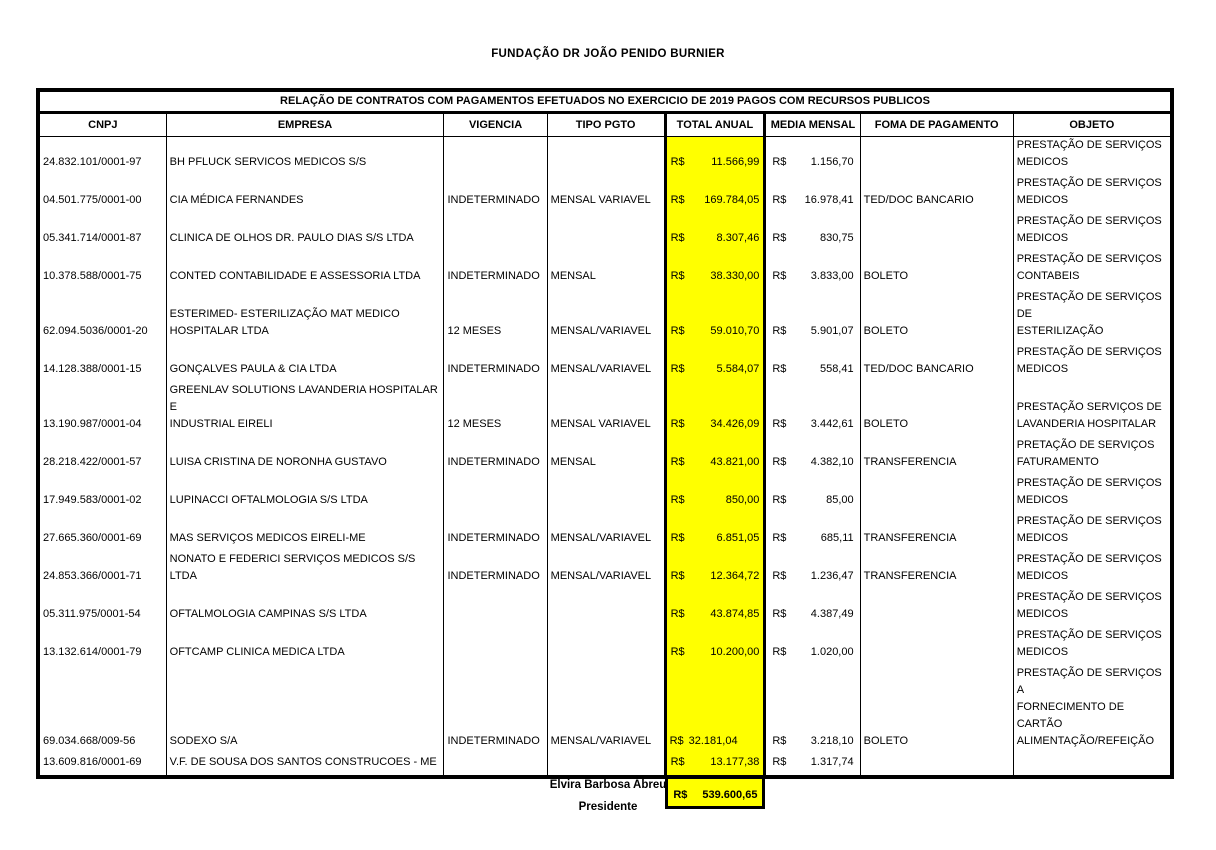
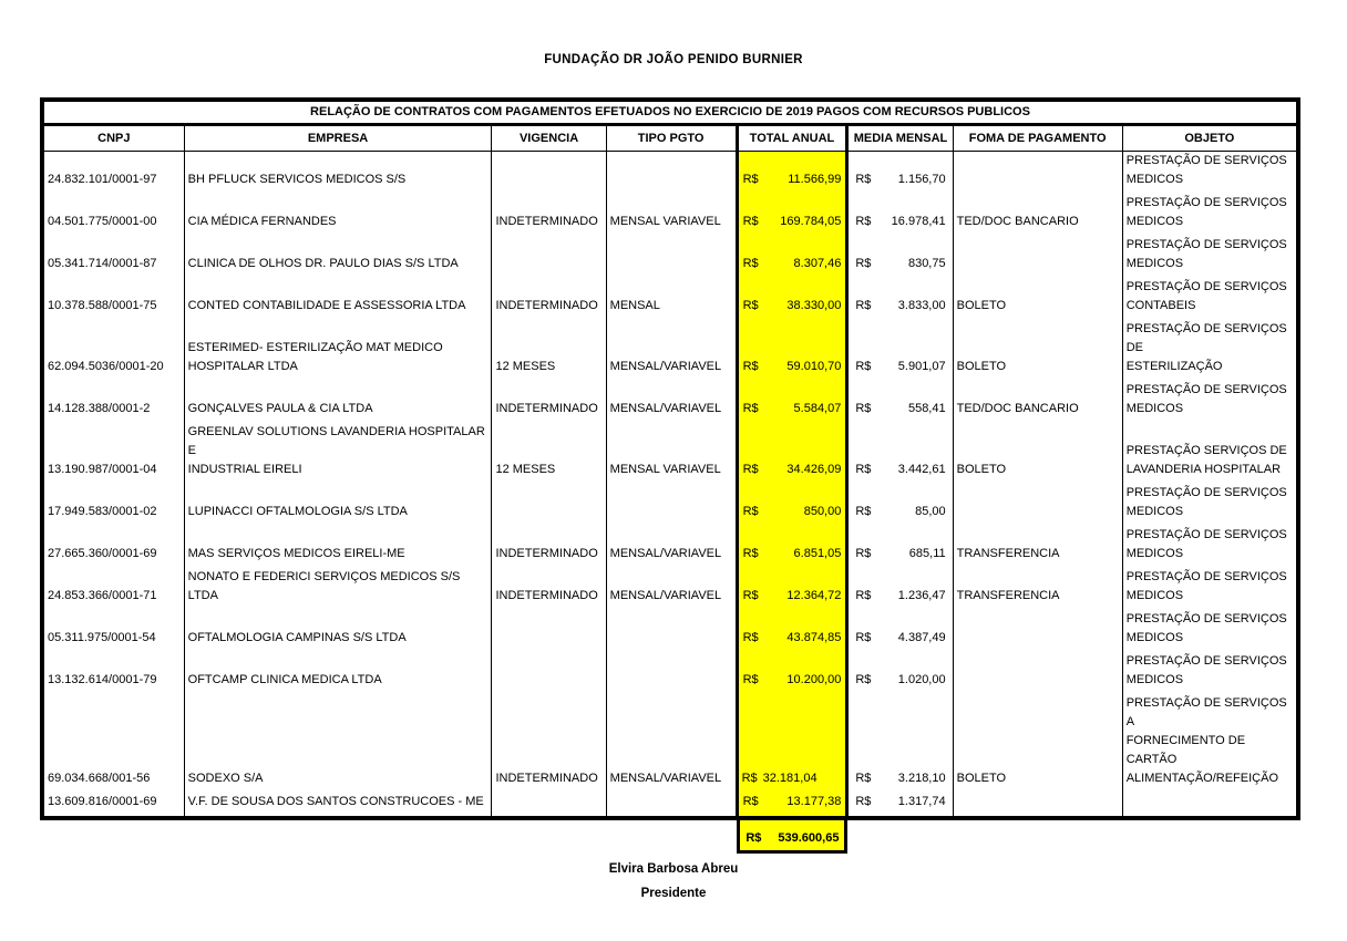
  FUNDAÇÃO DR JOÃO PENIDO BURNIER
  RELAÇÃO DE CONTRATOS COM PAGAMENTOS EFETUADOS NO EXERCICIO DE 2019 PAGOS COM RECURSOS PUBLICOS
  CNPJ	EMPRESA	VIGENCIA	TIPO PGTO	TOTAL ANUAL	MEDIA MENSAL	FOMA DE PAGAMENTO	OBJETO
  24.832.101/0001-97	BH PFLUCK SERVICOS MEDICOS S/S			R$ 11.566,99	R$ 1.156,70		PRESTAÇÃO DE SERVIÇOS MEDICOS
  04.501.775/0001-00	CIA MÉDICA FERNANDES	INDETERMINADO	MENSAL VARIAVEL	R$ 169.784,05	R$ 16.978,41	TED/DOC BANCARIO	PRESTAÇÃO DE SERVIÇOS MEDICOS
  05.341.714/0001-87	CLINICA DE OLHOS DR. PAULO DIAS S/S LTDA			R$ 8.307,46	R$ 830,75		PRESTAÇÃO DE SERVIÇOS MEDICOS
  10.378.588/0001-75	CONTED CONTABILIDADE E ASSESSORIA LTDA	INDETERMINADO	MENSAL	R$ 38.330,00	R$ 3.833,00	BOLETO	PRESTAÇÃO DE SERVIÇOS CONTABEIS
  62.094.5036/0001-20	ESTERIMED- ESTERILIZAÇÃO MAT MEDICO HOSPITALAR LTDA	12 MESES	MENSAL/VARIAVEL	R$ 59.010,70	R$ 5.901,07	BOLETO	PRESTAÇÃO DE SERVIÇOS DE ESTERILIZAÇÃO
- 14.128.388/0001-15	GONÇALVES PAULA & CIA LTDA	INDETERMINADO	MENSAL/VARIAVEL	R$ 5.584,07	R$ 558,41	TED/DOC BANCARIO	PRESTAÇÃO DE SERVIÇOS MEDICOS
+ 14.128.388/0001-2	GONÇALVES PAULA & CIA LTDA	INDETERMINADO	MENSAL/VARIAVEL	R$ 5.584,07	R$ 558,41	TED/DOC BANCARIO	PRESTAÇÃO DE SERVIÇOS MEDICOS
  13.190.987/0001-04	GREENLAV SOLUTIONS LAVANDERIA HOSPITALAR E INDUSTRIAL EIRELI	12 MESES	MENSAL VARIAVEL	R$ 34.426,09	R$ 3.442,61	BOLETO	PRESTAÇÃO SERVIÇOS DE LAVANDERIA HOSPITALAR
- 28.218.422/0001-57	LUISA CRISTINA DE NORONHA GUSTAVO	INDETERMINADO	MENSAL	R$ 43.821,00	R$ 4.382,10	TRANSFERENCIA	PRETAÇÃO DE SERVIÇOS FATURAMENTO
  17.949.583/0001-02	LUPINACCI OFTALMOLOGIA S/S LTDA			R$ 850,00	R$ 85,00		PRESTAÇÃO DE SERVIÇOS MEDICOS
  27.665.360/0001-69	MAS SERVIÇOS MEDICOS EIRELI-ME	INDETERMINADO	MENSAL/VARIAVEL	R$ 6.851,05	R$ 685,11	TRANSFERENCIA	PRESTAÇÃO DE SERVIÇOS MEDICOS
  24.853.366/0001-71	NONATO E FEDERICI SERVIÇOS MEDICOS S/S LTDA	INDETERMINADO	MENSAL/VARIAVEL	R$ 12.364,72	R$ 1.236,47	TRANSFERENCIA	PRESTAÇÃO DE SERVIÇOS MEDICOS
  05.311.975/0001-54	OFTALMOLOGIA CAMPINAS S/S LTDA			R$ 43.874,85	R$ 4.387,49		PRESTAÇÃO DE SERVIÇOS MEDICOS
  13.132.614/0001-79	OFTCAMP CLINICA MEDICA LTDA			R$ 10.200,00	R$ 1.020,00		PRESTAÇÃO DE SERVIÇOS MEDICOS
- 69.034.668/009-56	SODEXO S/A	INDETERMINADO	MENSAL/VARIAVEL	R$ 32.181,04	R$ 3.218,10	BOLETO	PRESTAÇÃO DE SERVIÇOS A FORNECIMENTO DE CARTÃO ALIMENTAÇÃO/REFEIÇÃO
+ 69.034.668/001-56	SODEXO S/A	INDETERMINADO	MENSAL/VARIAVEL	R$ 32.181,04	R$ 3.218,10	BOLETO	PRESTAÇÃO DE SERVIÇOS A FORNECIMENTO DE CARTÃO ALIMENTAÇÃO/REFEIÇÃO
  13.609.816/0001-69	V.F. DE SOUSA DOS SANTOS CONSTRUCOES - ME			R$ 13.177,38	R$ 1.317,74
  R$
  539.600,65
  Elvira Barbosa Abreu
  Presidente
